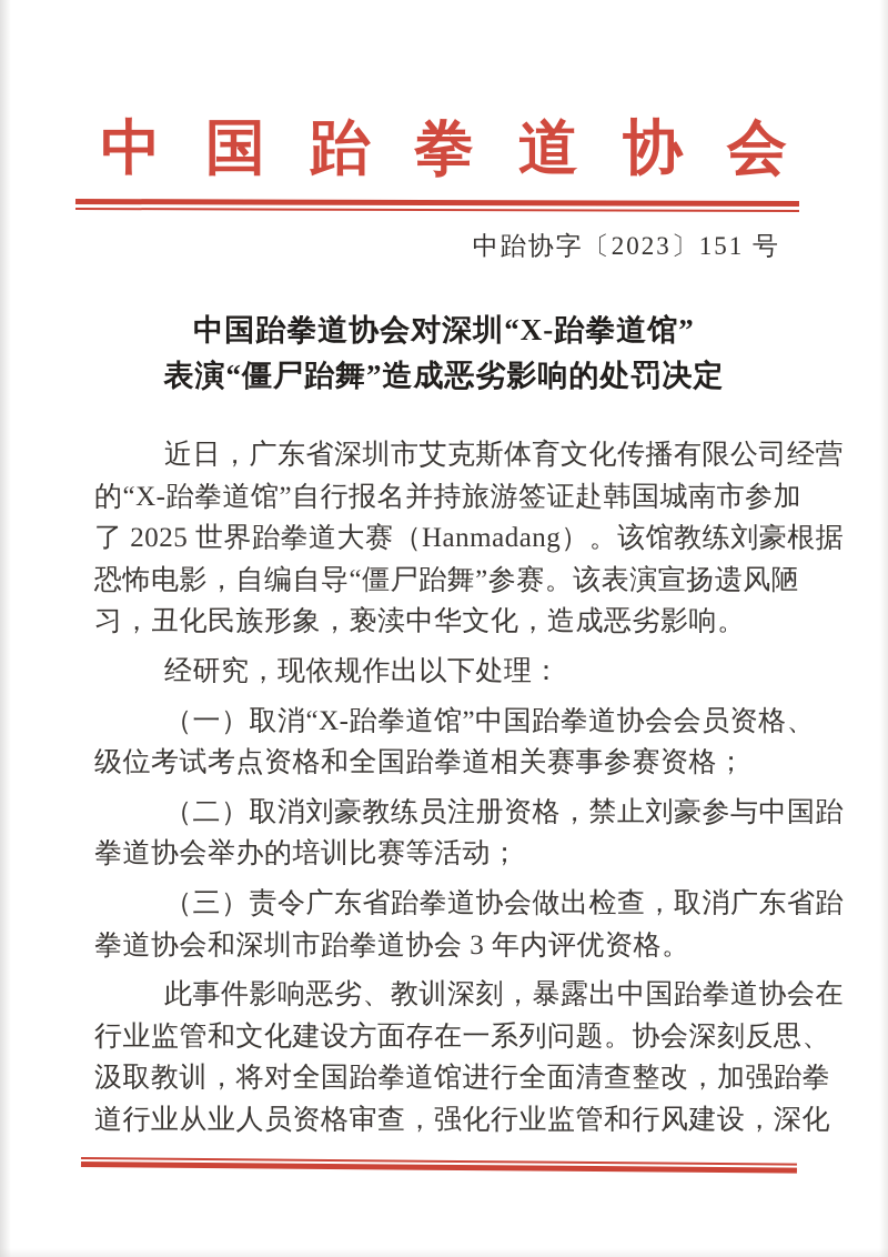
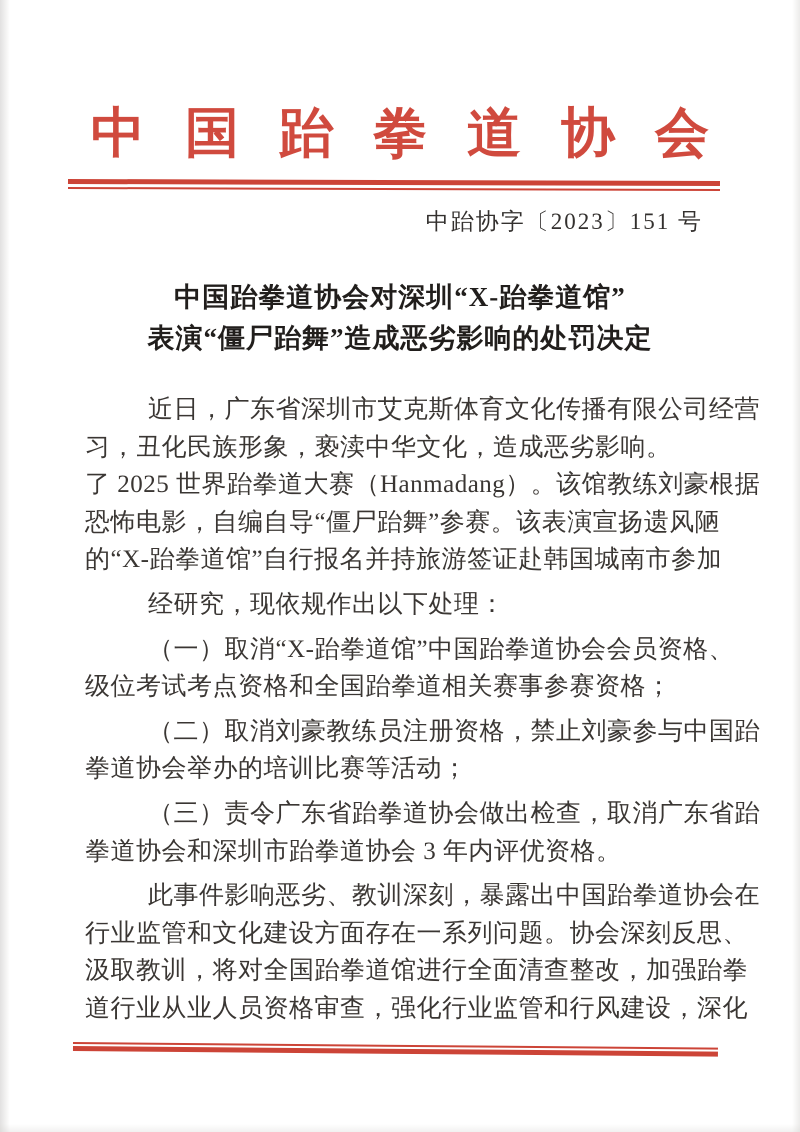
  中国跆拳道协会
  中跆协字〔2023〕151 号
  中国跆拳道协会对深圳“X-跆拳道馆”
  表演“僵尸跆舞”造成恶劣影响的处罚决定
  近日，广东省深圳市艾克斯体育文化传播有限公司经营
- 的“X-跆拳道馆”自行报名并持旅游签证赴韩国城南市参加
+ 习，丑化民族形象，亵渎中华文化，造成恶劣影响。
  了 2025 世界跆拳道大赛（Hanmadang）。该馆教练刘豪根据
  恐怖电影，自编自导“僵尸跆舞”参赛。该表演宣扬遗风陋
- 习，丑化民族形象，亵渎中华文化，造成恶劣影响。
+ 的“X-跆拳道馆”自行报名并持旅游签证赴韩国城南市参加
  经研究，现依规作出以下处理：
  （一）取消“X-跆拳道馆”中国跆拳道协会会员资格、
  级位考试考点资格和全国跆拳道相关赛事参赛资格；
  （二）取消刘豪教练员注册资格，禁止刘豪参与中国跆
  拳道协会举办的培训比赛等活动；
  （三）责令广东省跆拳道协会做出检查，取消广东省跆
  拳道协会和深圳市跆拳道协会 3 年内评优资格。
  此事件影响恶劣、教训深刻，暴露出中国跆拳道协会在
  行业监管和文化建设方面存在一系列问题。协会深刻反思、
  汲取教训，将对全国跆拳道馆进行全面清查整改，加强跆拳
  道行业从业人员资格审查，强化行业监管和行风建设，深化
